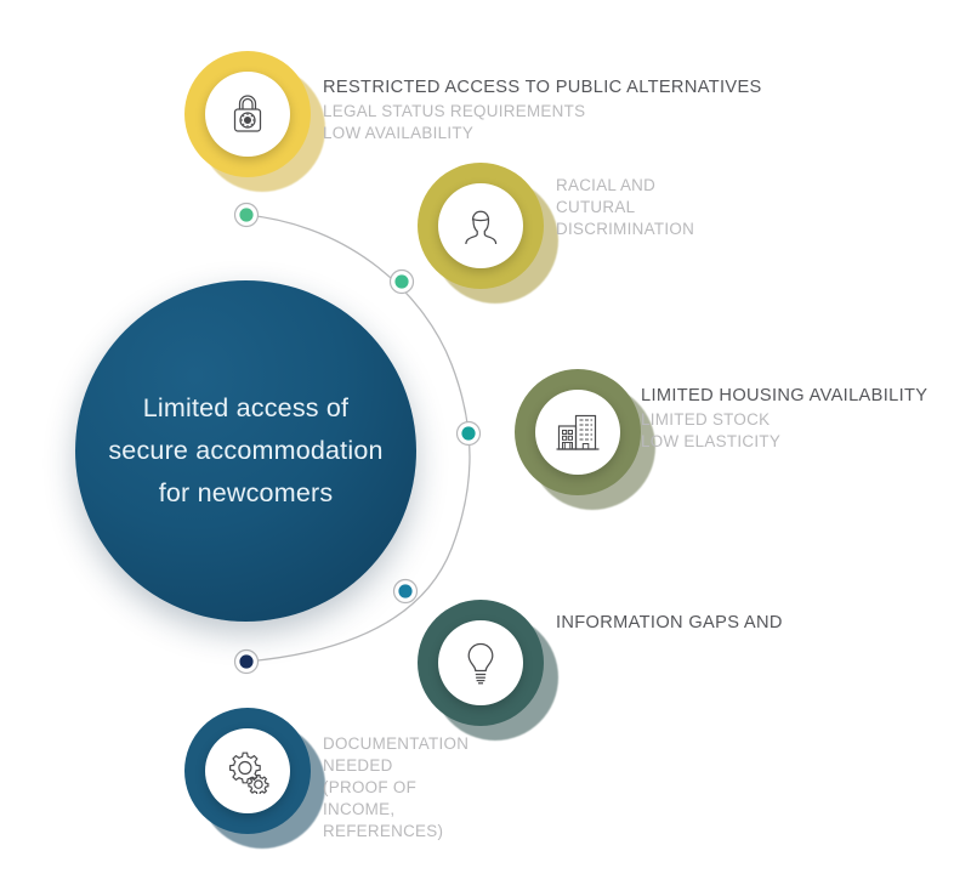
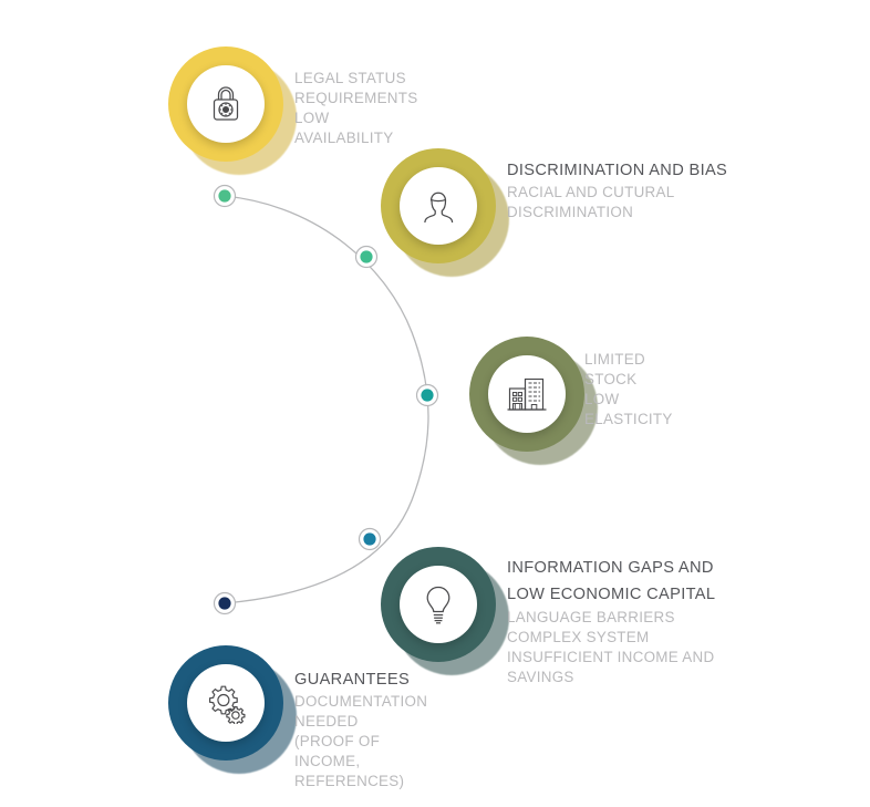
- Limited access of
- secure accommodation
- for newcomers
- RESTRICTED ACCESS TO PUBLIC ALTERNATIVES
  LEGAL STATUS REQUIREMENTS
  LOW AVAILABILITY
+ DISCRIMINATION AND BIAS
  RACIAL AND CUTURAL
  DISCRIMINATION
- LIMITED HOUSING AVAILABILITY
  LIMITED STOCK
  LOW ELASTICITY
  INFORMATION GAPS AND
+ LOW ECONOMIC CAPITAL
+ LANGUAGE BARRIERS
+ COMPLEX SYSTEM
+ INSUFFICIENT INCOME AND SAVINGS
+ GUARANTEES
  DOCUMENTATION NEEDED
  (PROOF OF INCOME, REFERENCES)
